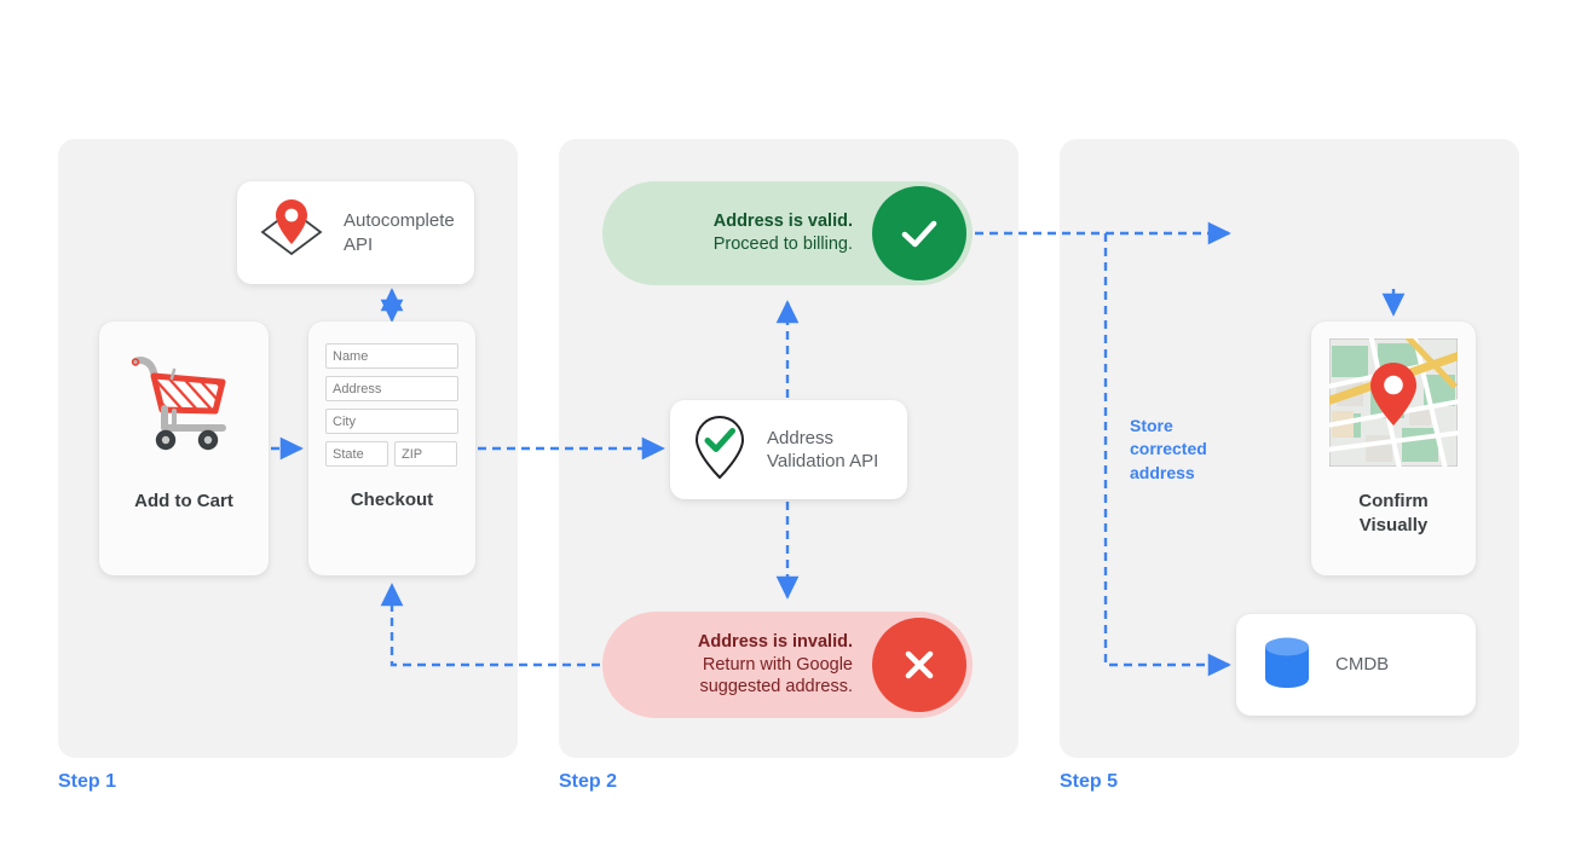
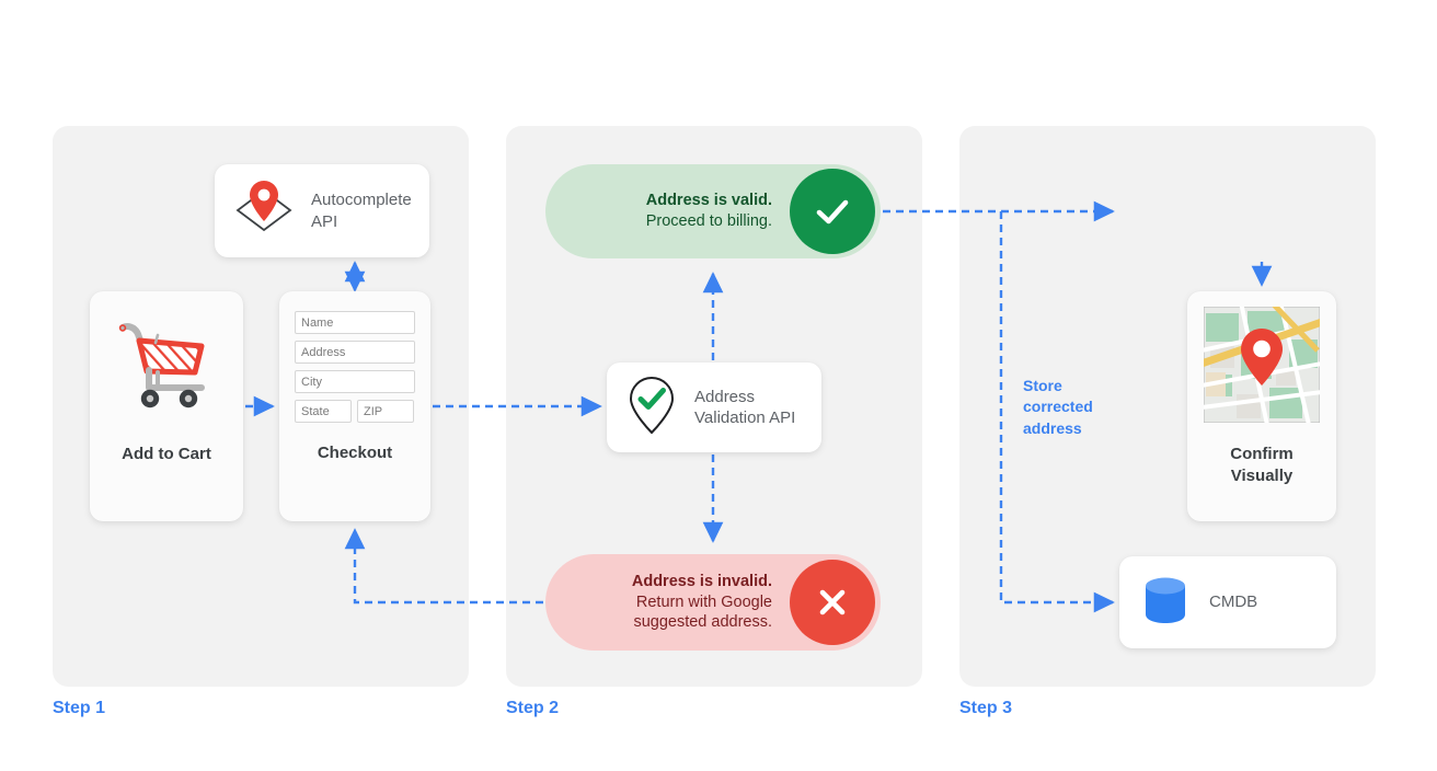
  Autocomplete
  API
  Add to Cart
  Name
  Address
  City
  State
  ZIP
  Checkout
  Address is valid.
  Proceed to billing.
  Address
  Validation API
  Address is invalid.
  Return with Google
  suggested address.
  Confirm
  Visually
  CMDB
  Store
  corrected
  address
  Step 1
  Step 2
- Step 5
+ Step 3
